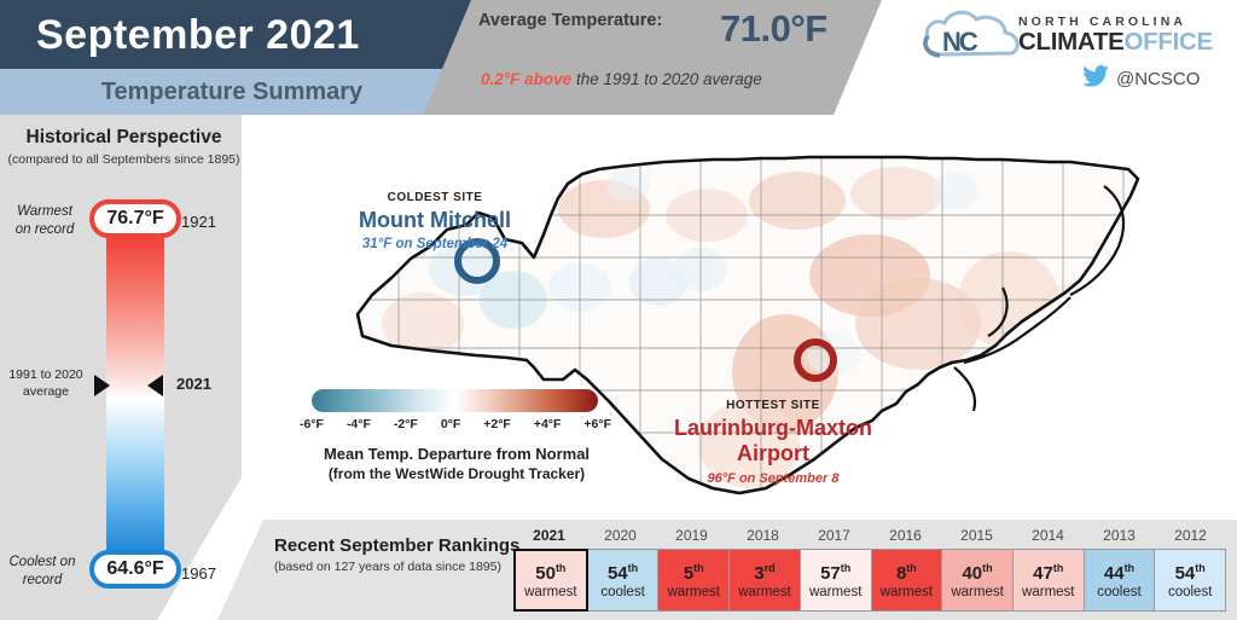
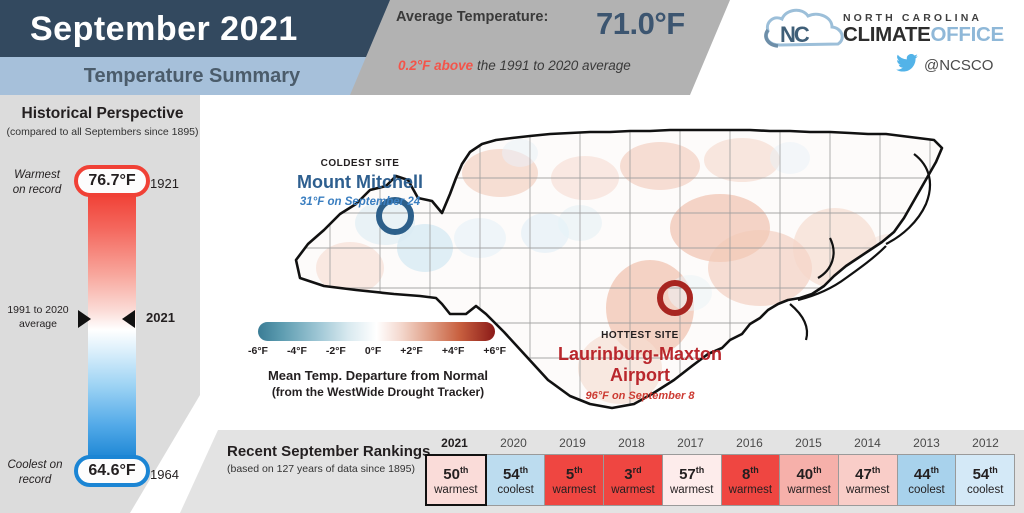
  September 2021
  Temperature Summary
  Average Temperature:
  71.0°F
  0.2°F above the 1991 to 2020 average
  NC
  NORTH CAROLINA
  CLIMATEOFFICE
  @NCSCO
  Historical Perspective
  (compared to all Septembers since 1895)
  76.7°F
  64.6°F
  Warmest
  on record
  1921
  Coolest on
  record
- 1967
+ 1964
  1991 to 2020
  average
  2021
  COLDEST SITE
  Mount Mitchell
  31°F on September 24
  HOTTEST SITE
  Laurinburg-Maxton
  Airport
  96°F on September 8
  -6°F
  -4°F
  -2°F
  0°F
  +2°F
  +4°F
  +6°F
  Mean Temp. Departure from Normal
  (from the WestWide Drought Tracker)
  Recent September Rankings
  (based on 127 years of data since 1895)
  2021
  2020
  2019
  2018
  2017
  2016
  2015
  2014
  2013
  2012
  50th
  warmest
  54th
  coolest
  5th
  warmest
  3rd
  warmest
  57th
  warmest
  8th
  warmest
  40th
  warmest
  47th
  warmest
  44th
  coolest
  54th
  coolest
